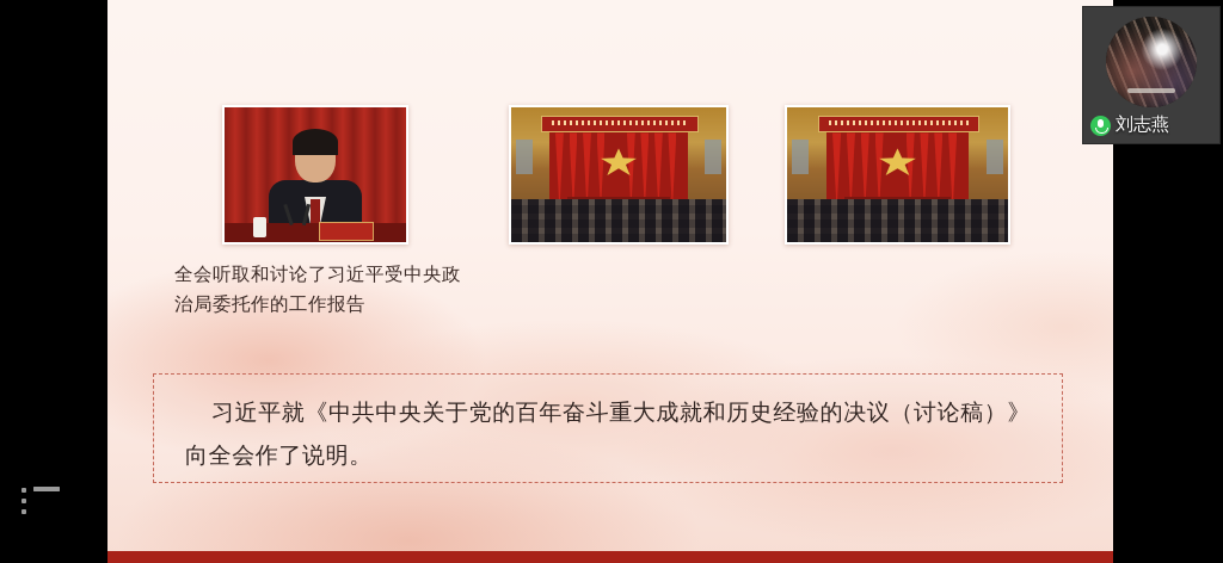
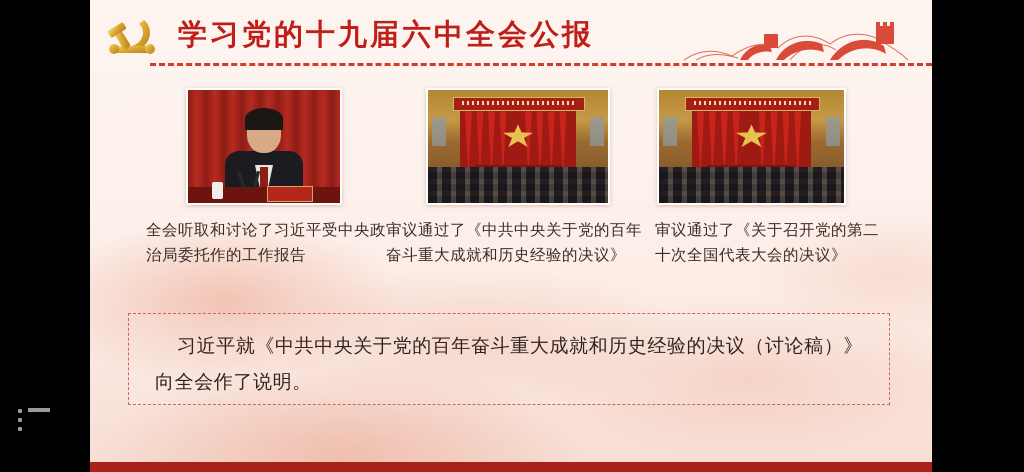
+ 学习党的十九届六中全会公报
  全会听取和讨论了习近平受中央政治局委托作的工作报告
+ 审议通过了《中共中央关于党的百年奋斗重大成就和历史经验的决议》
+ 审议通过了《关于召开党的第二十次全国代表大会的决议》
  习近平就《中共中央关于党的百年奋斗重大成就和历史经验的决议（讨论稿）》向全会作了说明。
- 刘志燕
